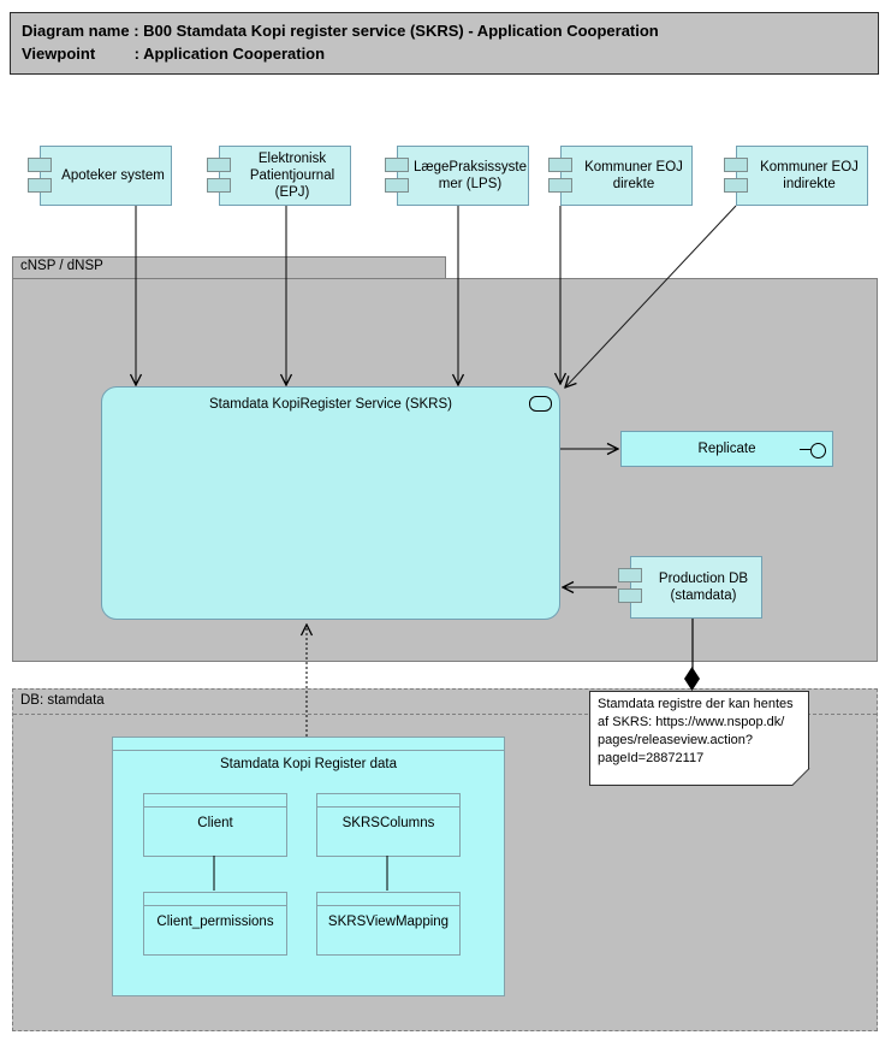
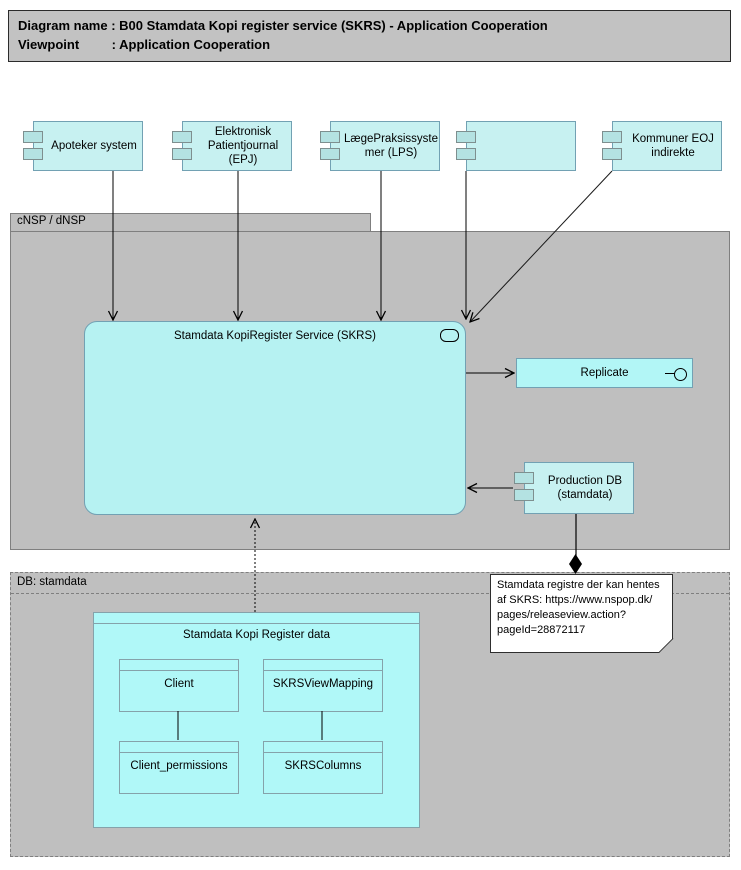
  Diagram name : B00 Stamdata Kopi register service (SKRS) - Application Cooperation
  Viewpoint : Application Cooperation
  cNSP / dNSP
  DB: stamdata
  Apoteker system
  Elektronisk Patientjournal (EPJ)
  LægePraksissyste
  mer (LPS)
- Kommuner EOJ direkte
  Kommuner EOJ indirekte
  Stamdata KopiRegister Service (SKRS)
  Replicate
  Production DB (stamdata)
  Stamdata registre der kan hentes
  af SKRS: https://www.nspop.dk/
  pages/releaseview.action?
  pageId=28872117
  Stamdata Kopi Register data
  Client
- SKRSColumns
+ SKRSViewMapping
  Client_permissions
- SKRSViewMapping
+ SKRSColumns
